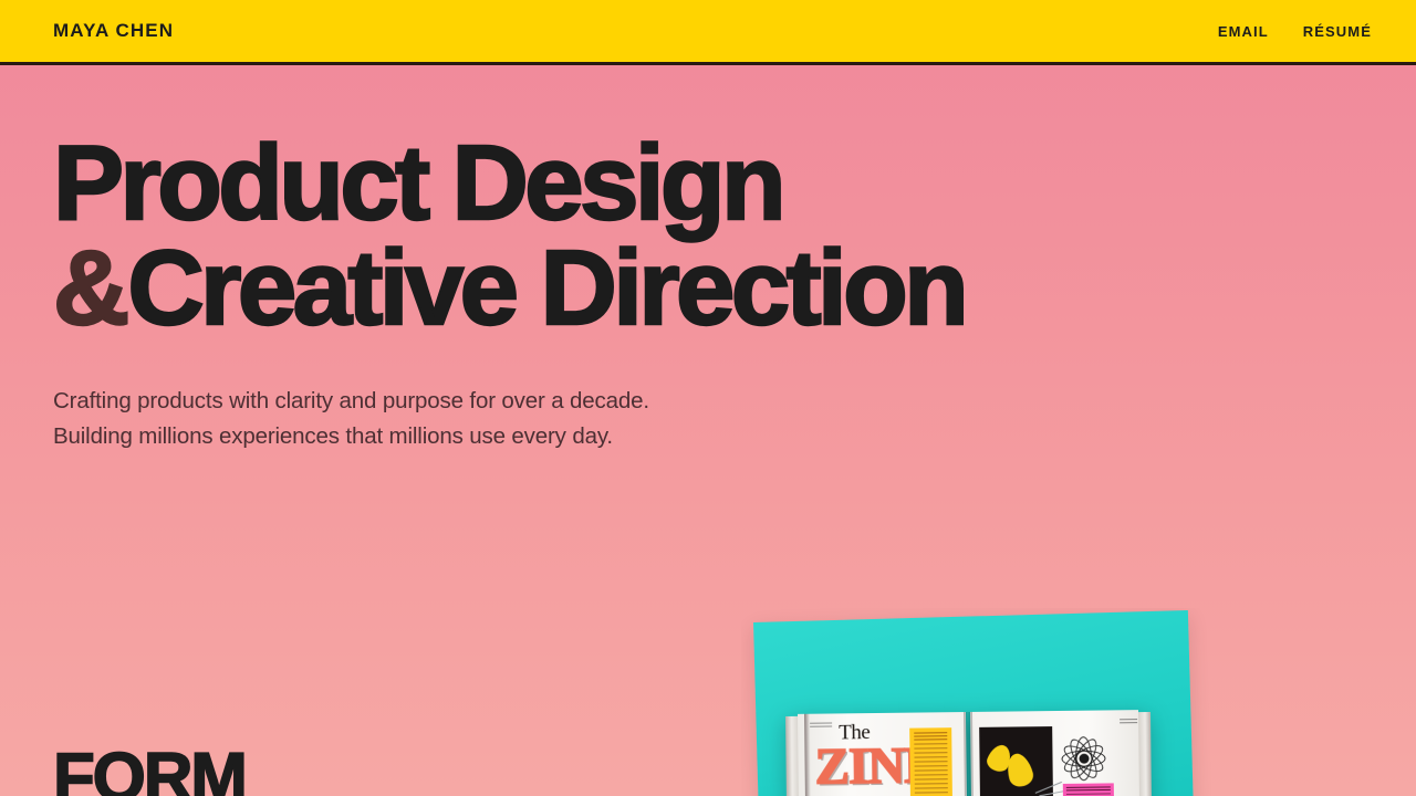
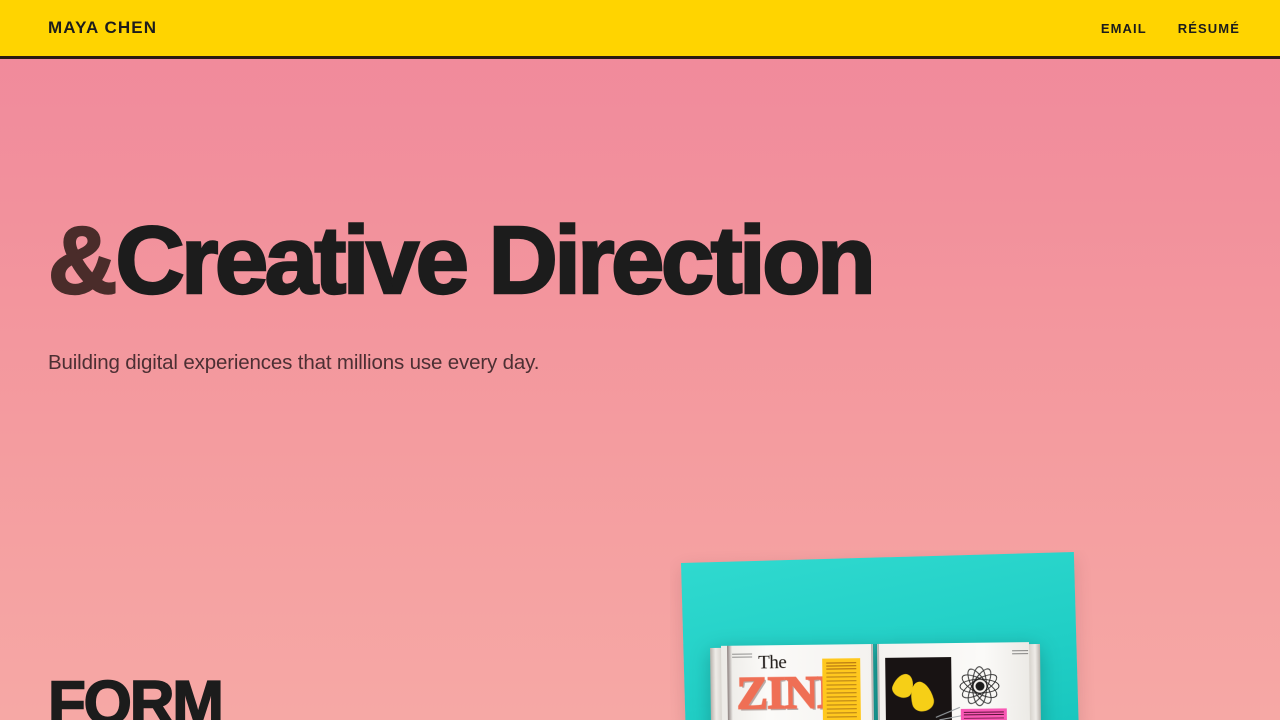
  MAYA CHEN
  EMAIL
  RÉSUMÉ
- Product Design
  &Creative Direction
- Crafting products with clarity and purpose for over a decade.
- Building millions experiences that millions use every day.
+ Building digital experiences that millions use every day.
  FORM
  The
  ZIN
